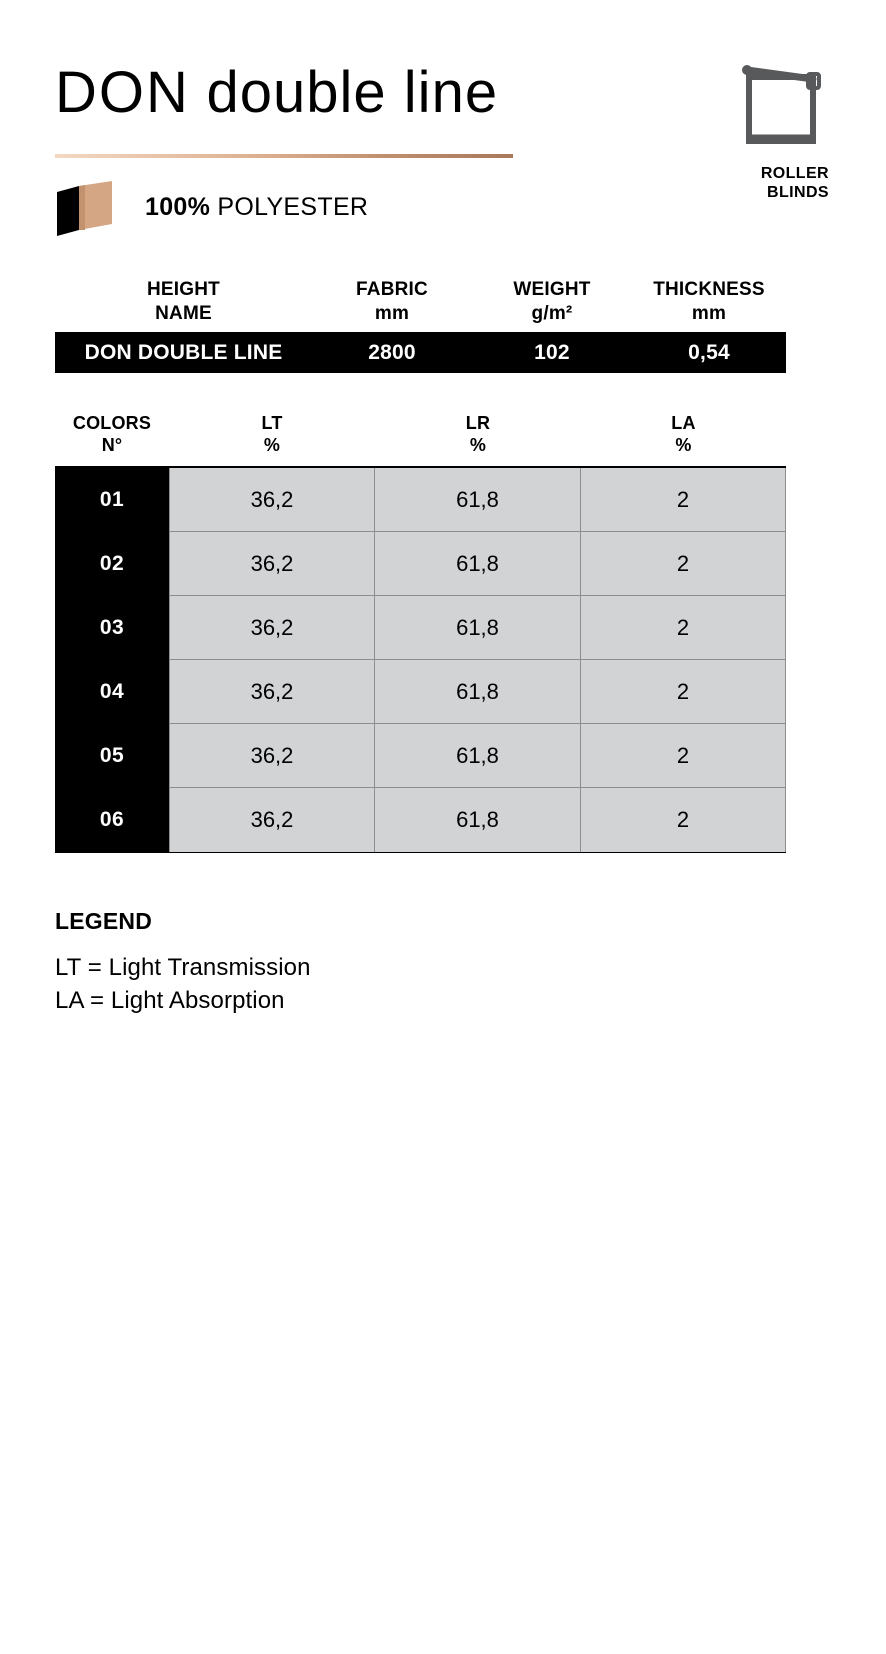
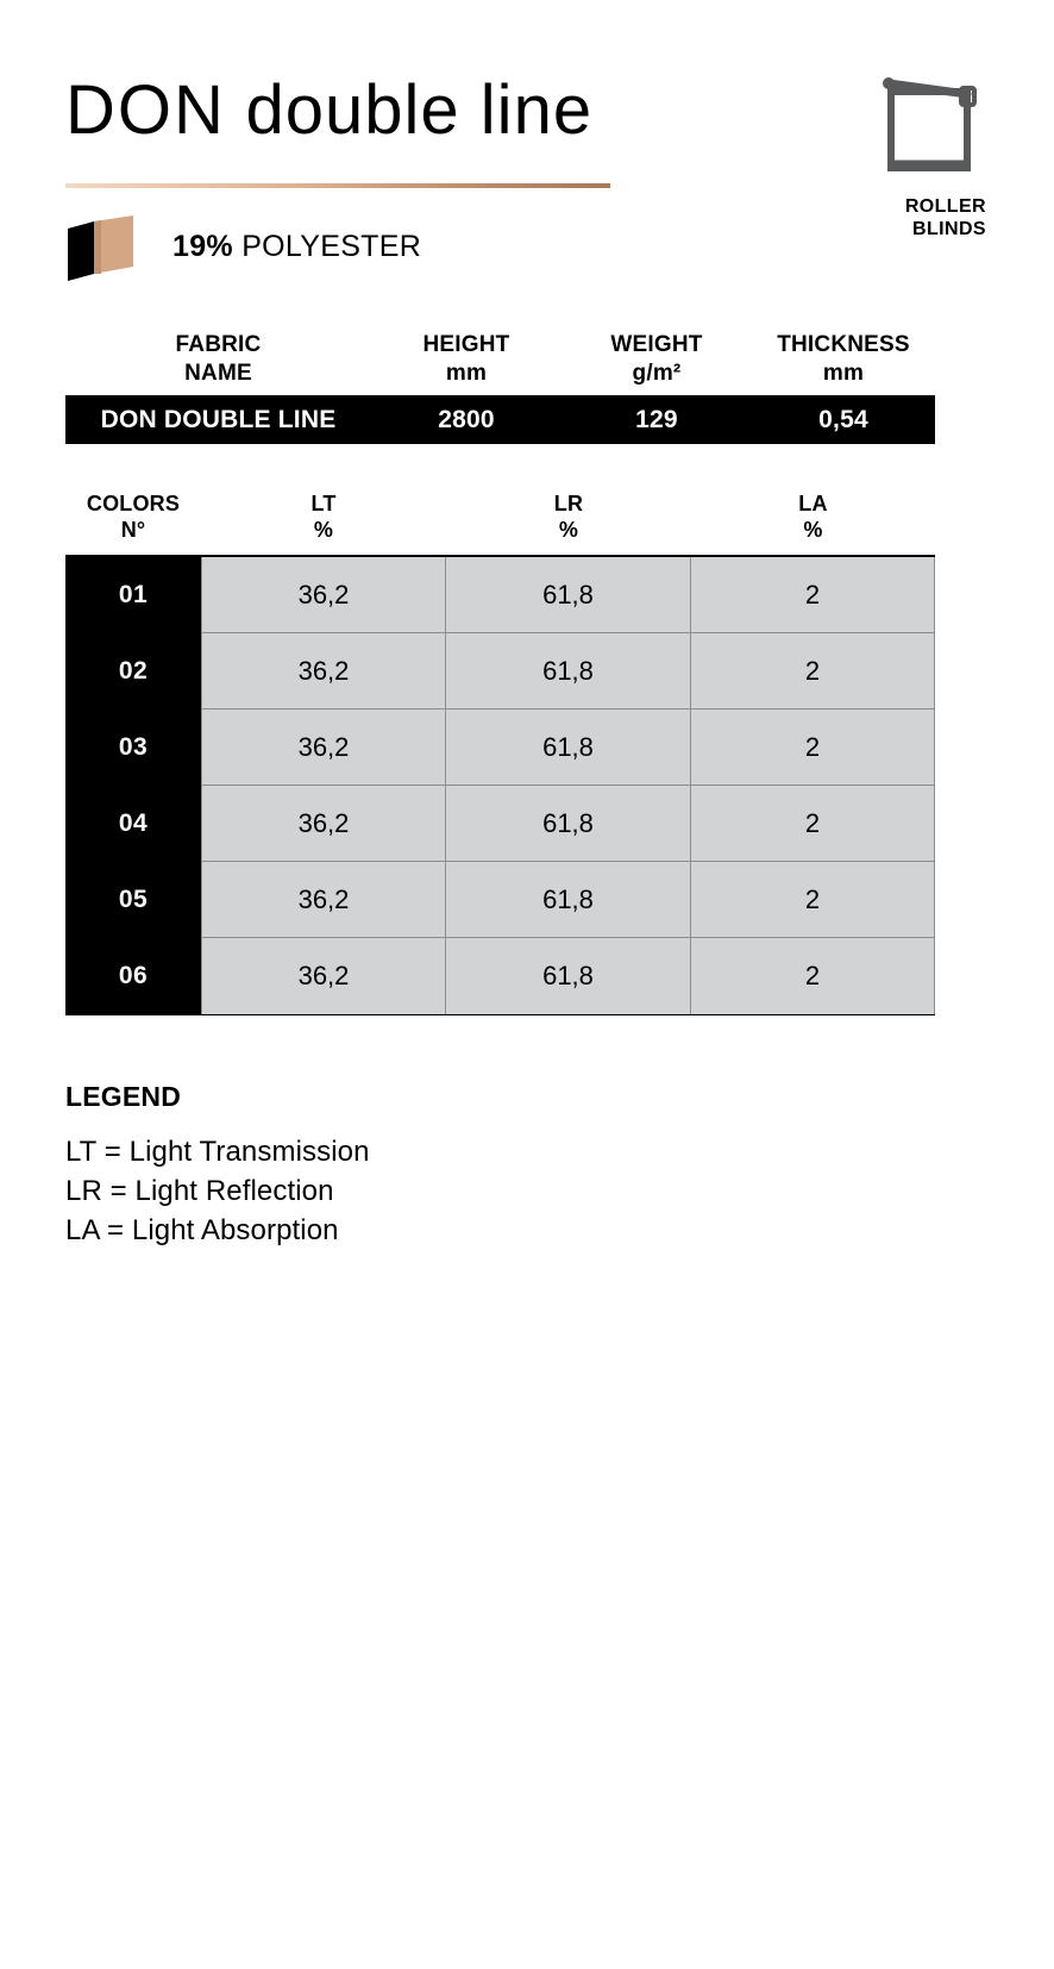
  DON double line
- 100% POLYESTER
+ 19% POLYESTER
  ROLLER
  BLINDS
- HEIGHT
+ FABRIC
  NAME
- FABRIC
+ HEIGHT
  mm
  WEIGHT
  g/m²
  THICKNESS
  mm
  DON DOUBLE LINE
  2800
- 102
+ 129
  0,54
  COLORS
  N°
  LT
  %
  LR
  %
  LA
  %
  01
  36,2
  61,8
  2
  02
  36,2
  61,8
  2
  03
  36,2
  61,8
  2
  04
  36,2
  61,8
  2
  05
  36,2
  61,8
  2
  06
  36,2
  61,8
  2
  LEGEND
  LT = Light Transmission
+ LR = Light Reflection
  LA = Light Absorption
